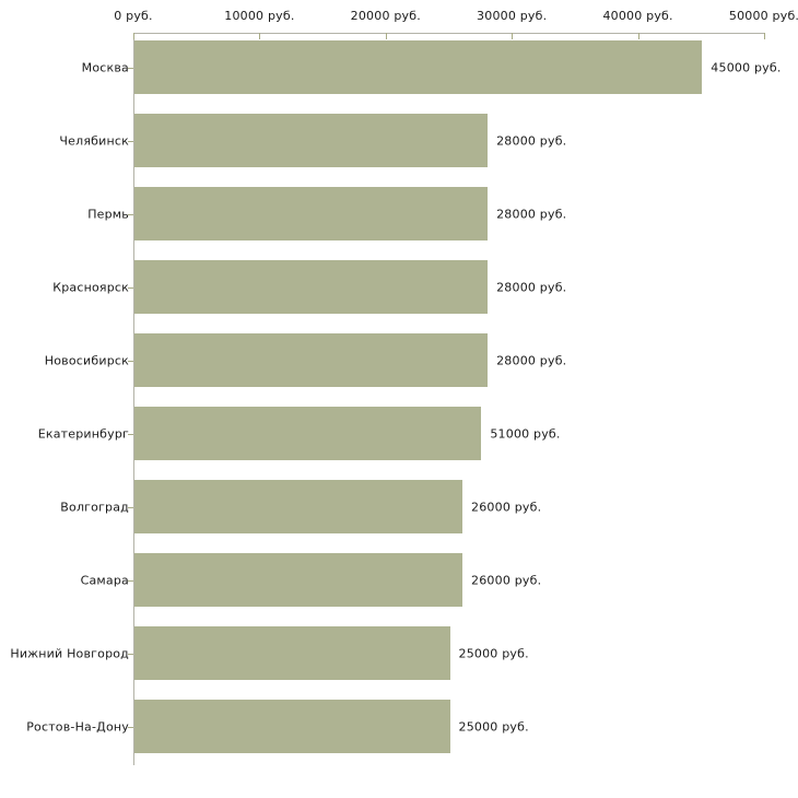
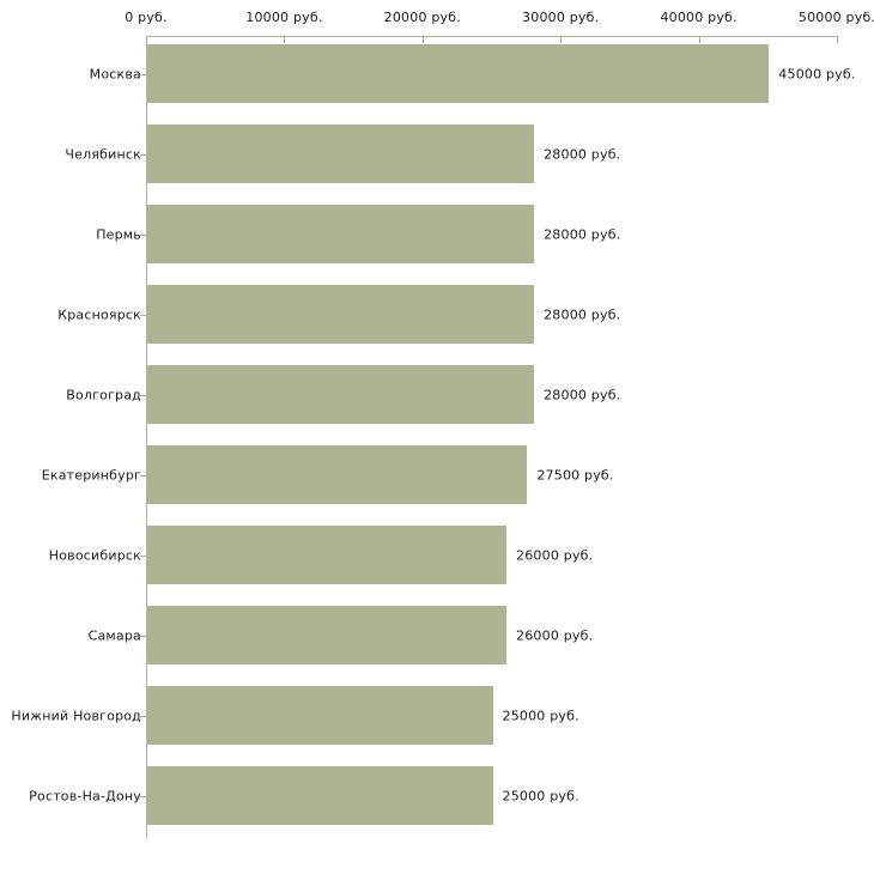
  0 руб.
  10000 руб.
  20000 руб.
  30000 руб.
  40000 руб.
  50000 руб.
  Москва
  45000 руб.
  Челябинск
  28000 руб.
  Пермь
  28000 руб.
  Красноярск
  28000 руб.
- Новосибирск
+ Волгоград
  28000 руб.
  Екатеринбург
- 51000 руб.
+ 27500 руб.
- Волгоград
+ Новосибирск
  26000 руб.
  Самара
  26000 руб.
  Нижний Новгород
  25000 руб.
  Ростов-На-Дону
  25000 руб.
